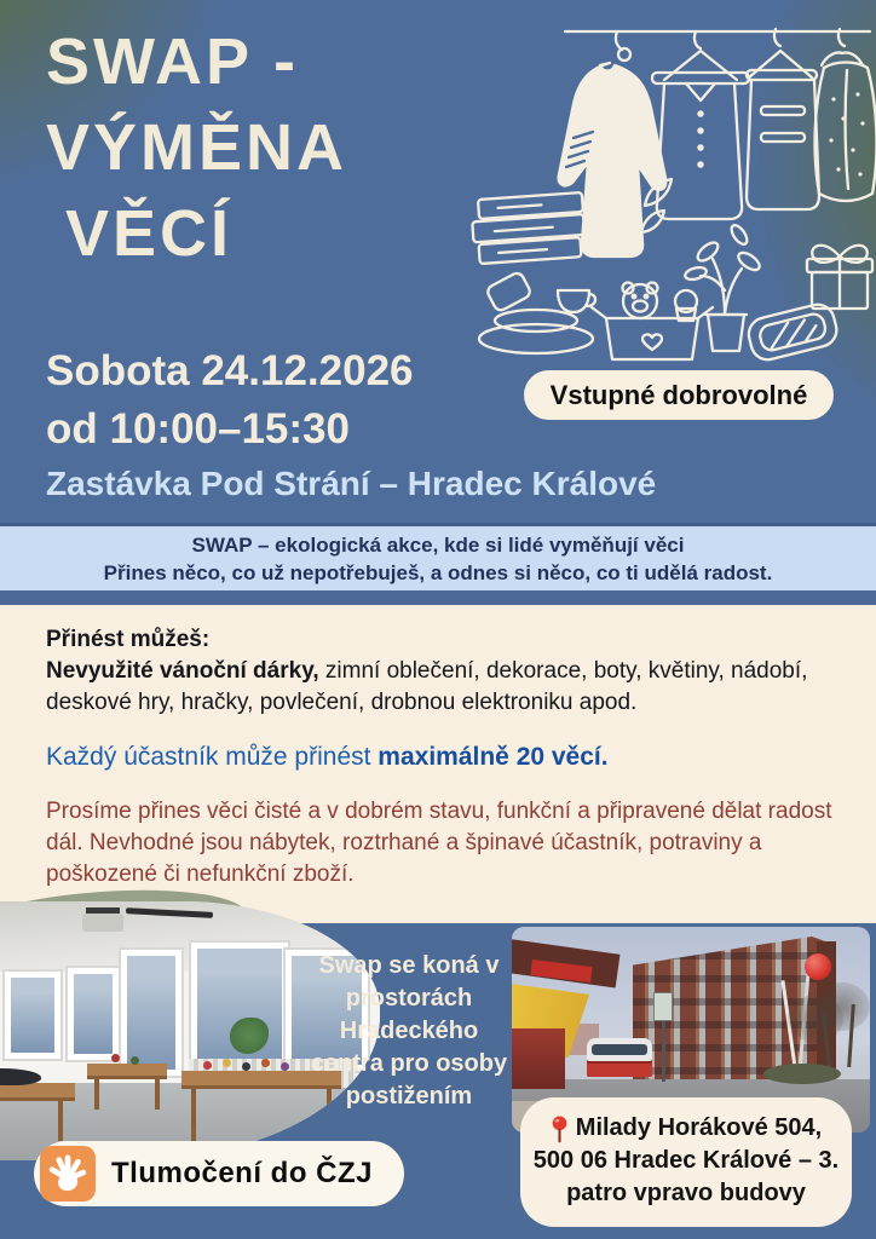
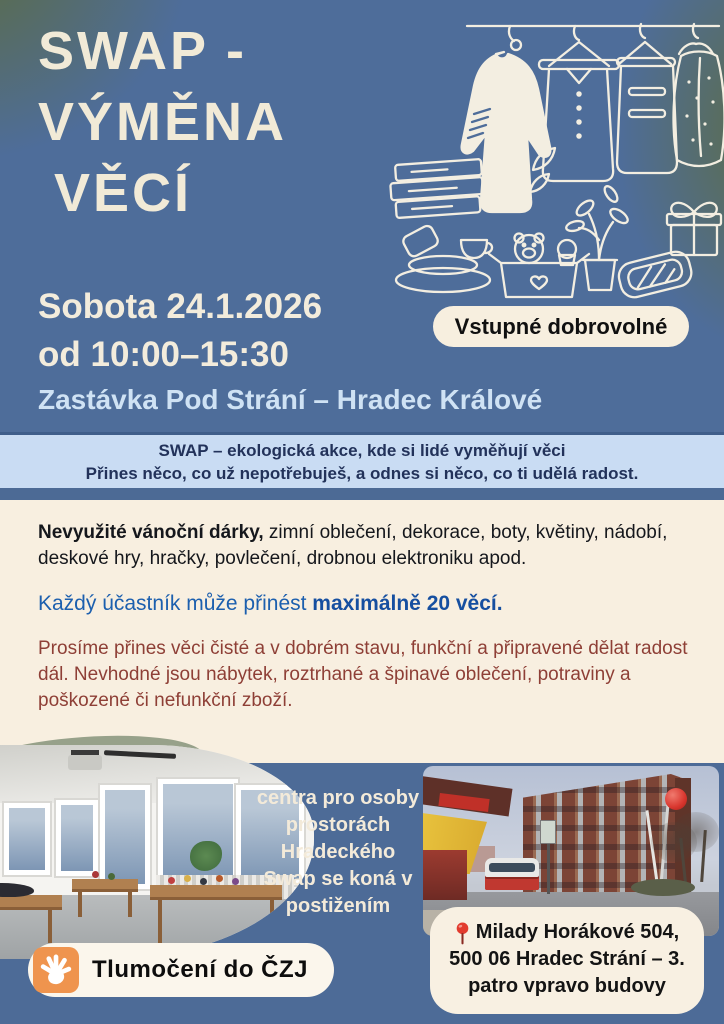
  SWAP -
  VÝMĚNA
  VĚCÍ
- Sobota 24.12.2026
+ Sobota 24.1.2026
  od 10:00–15:30
  Vstupné dobrovolné
  Zastávka Pod Strání – Hradec Králové
  SWAP – ekologická akce, kde si lidé vyměňují věci
  Přines něco, co už nepotřebuješ, a odnes si něco, co ti udělá radost.
- Přinést můžeš:
  Nevyužité vánoční dárky, zimní oblečení, dekorace, boty, květiny, nádobí, deskové hry, hračky, povlečení, drobnou elektroniku apod.
  Každý účastník může přinést maximálně 20 věcí.
- Prosíme přines věci čisté a v dobrém stavu, funkční a připravené dělat radost dál. Nevhodné jsou nábytek, roztrhané a špinavé účastník, potraviny a poškozené či nefunkční zboží.
+ Prosíme přines věci čisté a v dobrém stavu, funkční a připravené dělat radost dál. Nevhodné jsou nábytek, roztrhané a špinavé oblečení, potraviny a poškozené či nefunkční zboží.
- Swap se koná v
+ centra pro osoby
  prostorách
  Hradeckého
- centra pro osoby
+ Swap se koná v
  postižením
  Tlumočení do ČZJ
  Milady Horákové 504,
- 500 06 Hradec Králové – 3.
+ 500 06 Hradec Strání – 3.
  patro vpravo budovy
